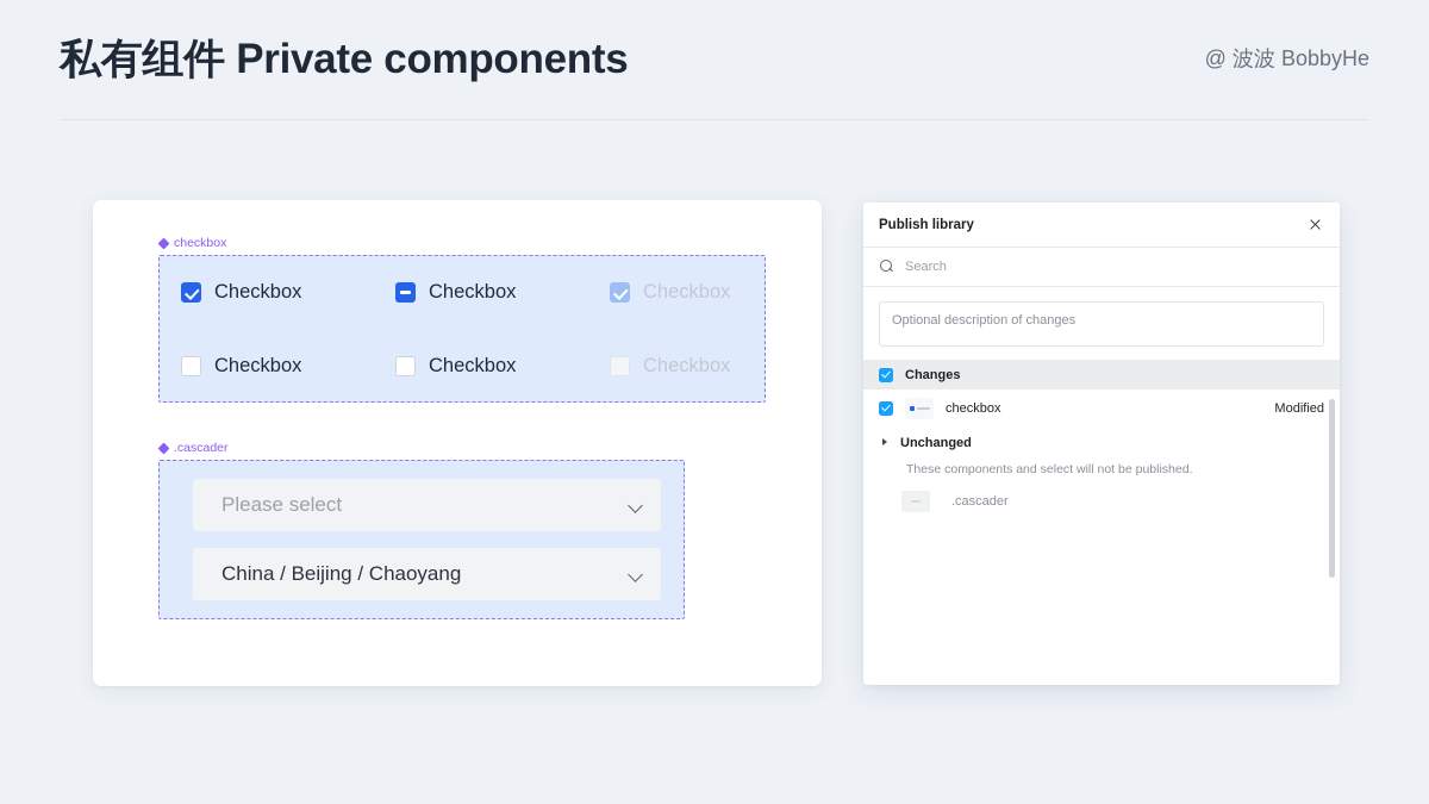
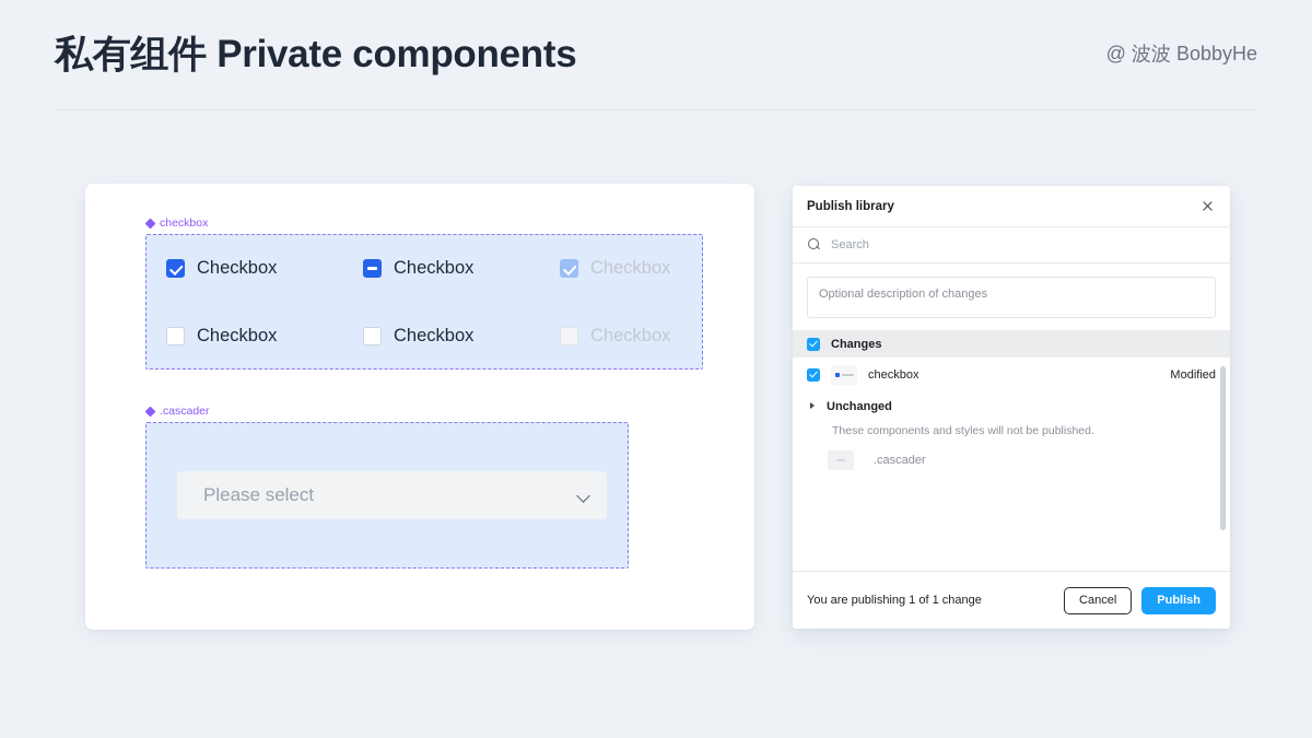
  私有组件 Private components
  @ 波波 BobbyHe
  checkbox
  Checkbox
  Checkbox
  Checkbox
  Checkbox
  Checkbox
  Checkbox
  .cascader
  Please select
- China / Beijing / Chaoyang
  Publish library
  Search
  Optional description of changes
  Changes
  checkbox
  Modified
  Unchanged
- These components and select will not be published.
+ These components and styles will not be published.
  .cascader
+ You are publishing 1 of 1 change
+ Cancel
+ Publish
